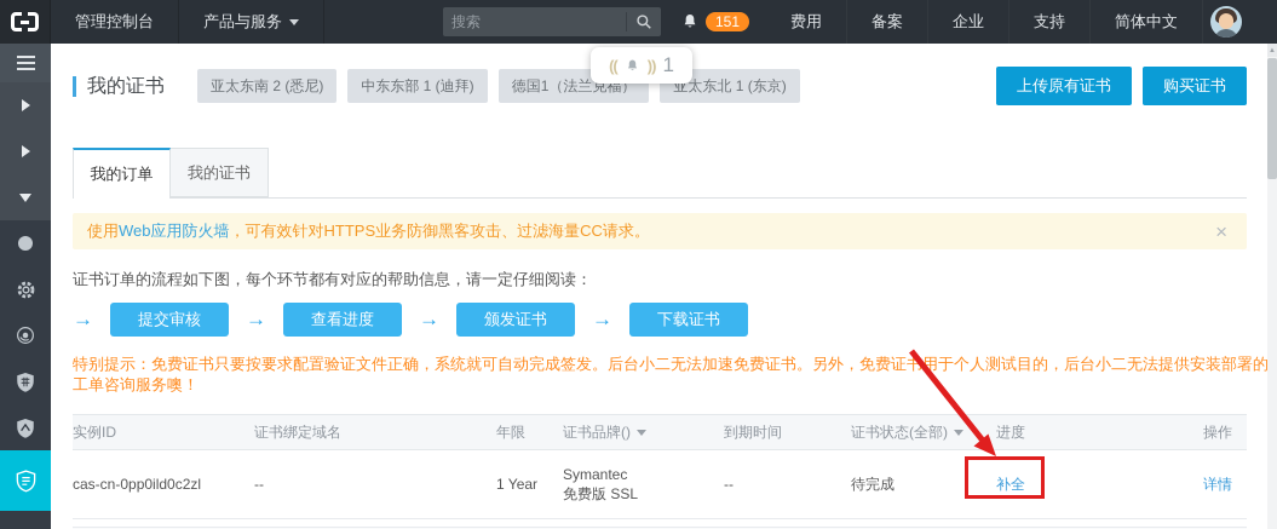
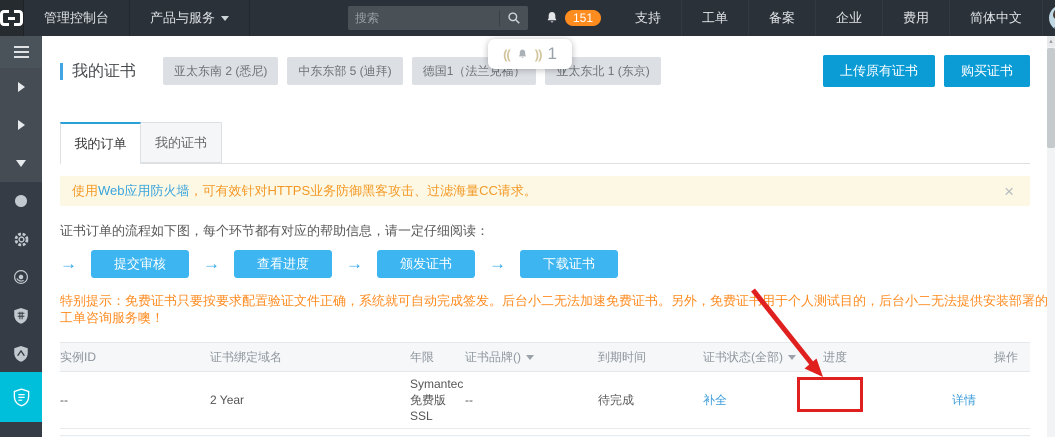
  管理控制台
  产品与服务
  搜索
  151
- 费用
+ 支持
+ 工单
  备案
  企业
- 支持
+ 费用
  简体中文
  我的证书
  亚太东南 2 (悉尼)
- 中东东部 1 (迪拜)
+ 中东东部 5 (迪拜)
  德国1（法兰克福）
  亚太东北 1 (东京)
  上传原有证书
  购买证书
  我的订单
  我的证书
  使用
  Web应用防火墙
  ，可有效针对HTTPS业务防御黑客攻击、过滤海量CC请求。
  ×
  证书订单的流程如下图，每个环节都有对应的帮助信息，请一定仔细阅读：
  →
  提交审核
  →
  查看进度
  →
  颁发证书
  →
  下载证书
  特别提示：免费证书只要按要求配置验证文件正确，系统就可自动完成签发。后台小二无法加速免费证书。另外，免费证书用于个人测试目的，后台小二无法提供安装部署的工单咨询服务噢！
  实例ID
  证书绑定域名
  年限
  证书品牌()
  到期时间
  证书状态(全部)
  进度
  操作
- cas-cn-0pp0ild0c2zl
  --
- 1 Year
+ 2 Year
  Symantec
  免费版 SSL
  --
  待完成
  补全
  详情
  ((
  ))
  1
